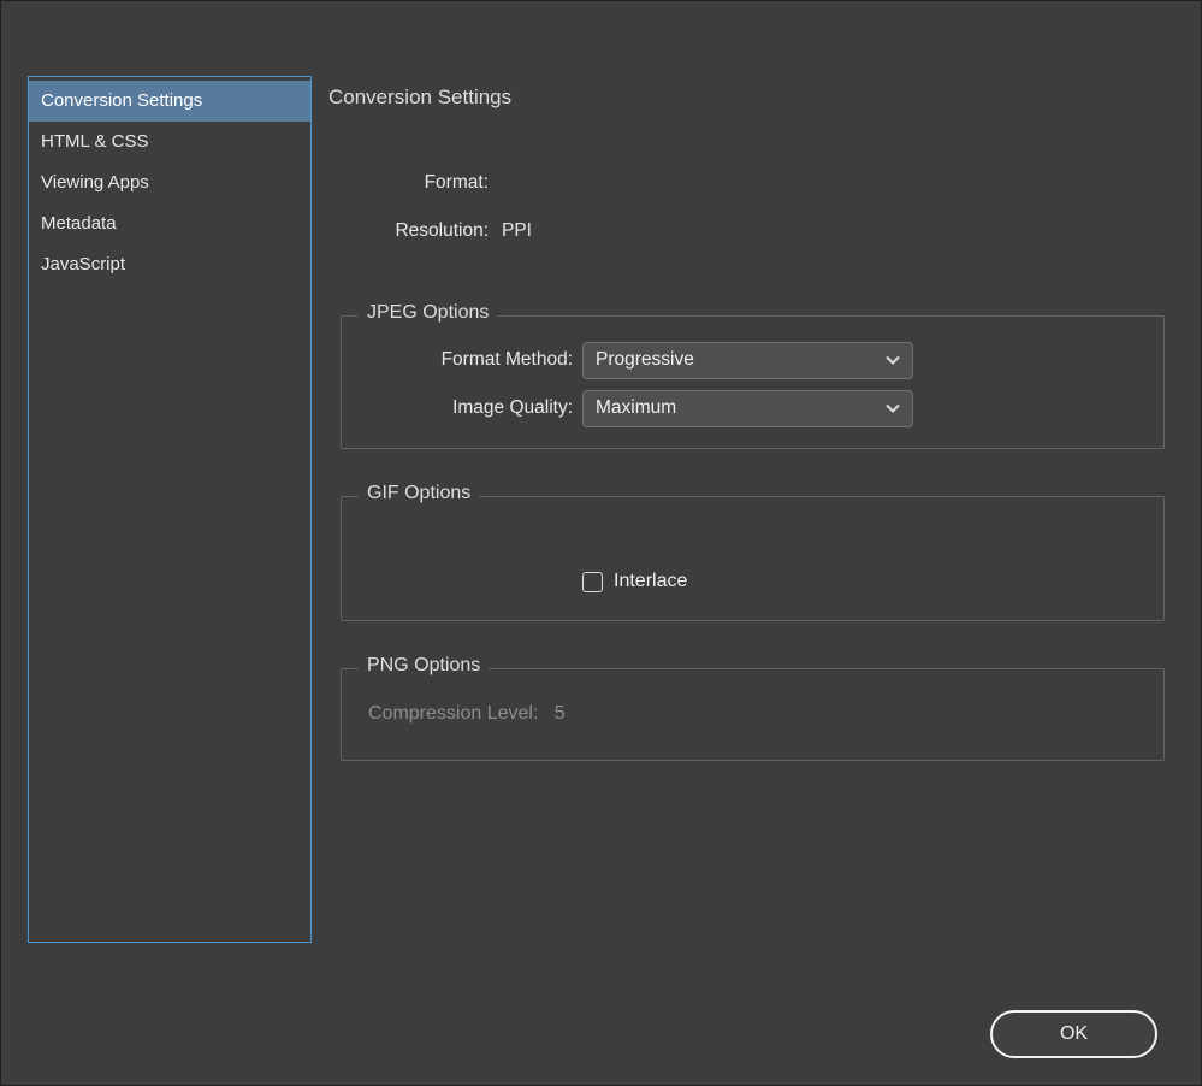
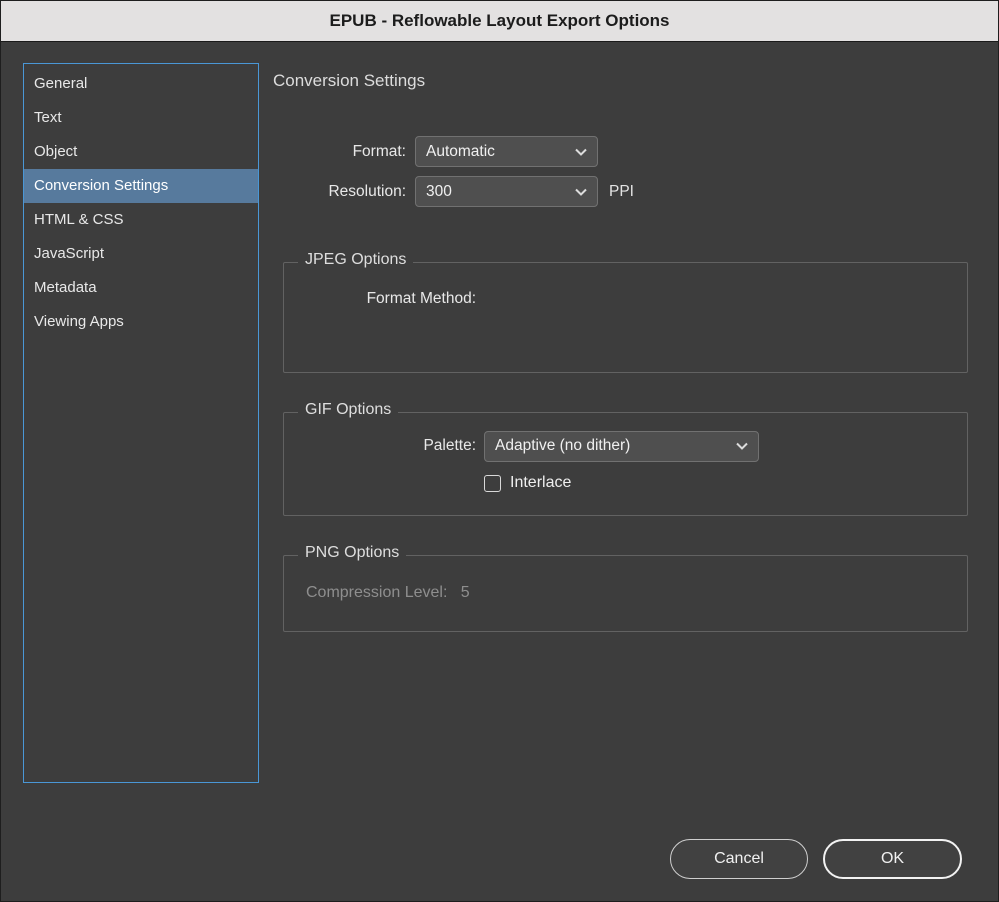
+ EPUB - Reflowable Layout Export Options
+ General
+ Text
+ Object
  Conversion Settings
  HTML & CSS
- Viewing Apps
+ JavaScript
  Metadata
- JavaScript
+ Viewing Apps
  Conversion Settings
  Format:
+ Automatic
  Resolution:
+ 300
  PPI
  JPEG Options
  Format Method:
- Progressive
- Image Quality:
- Maximum
  GIF Options
+ Palette:
+ Adaptive (no dither)
  Interlace
  PNG Options
  Compression Level: 5
+ Cancel
  OK
